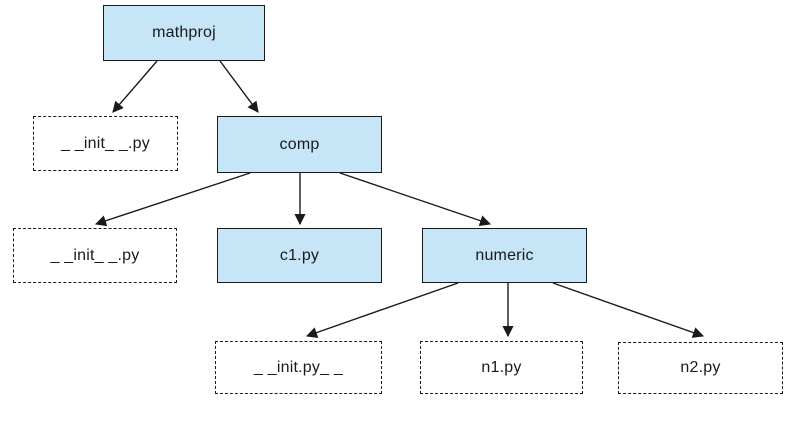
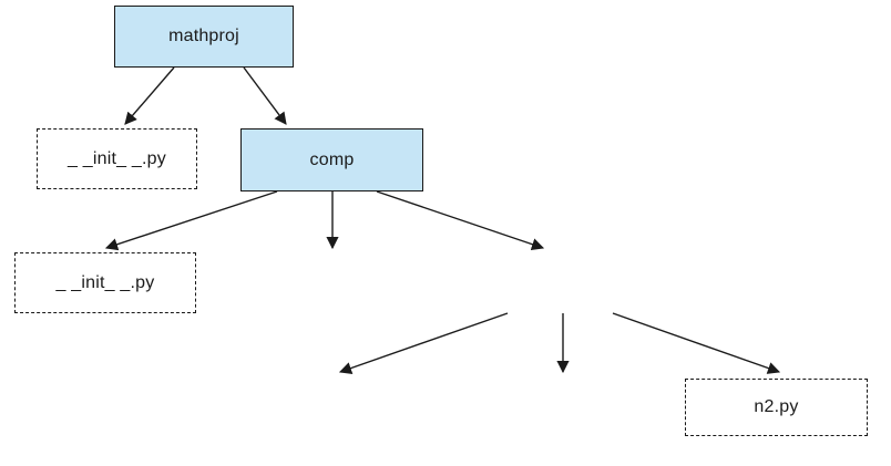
  mathproj
  _ _init_ _.py
  comp
  _ _init_ _.py
- c1.py
- numeric
- _ _init.py_ _
- n1.py
  n2.py
